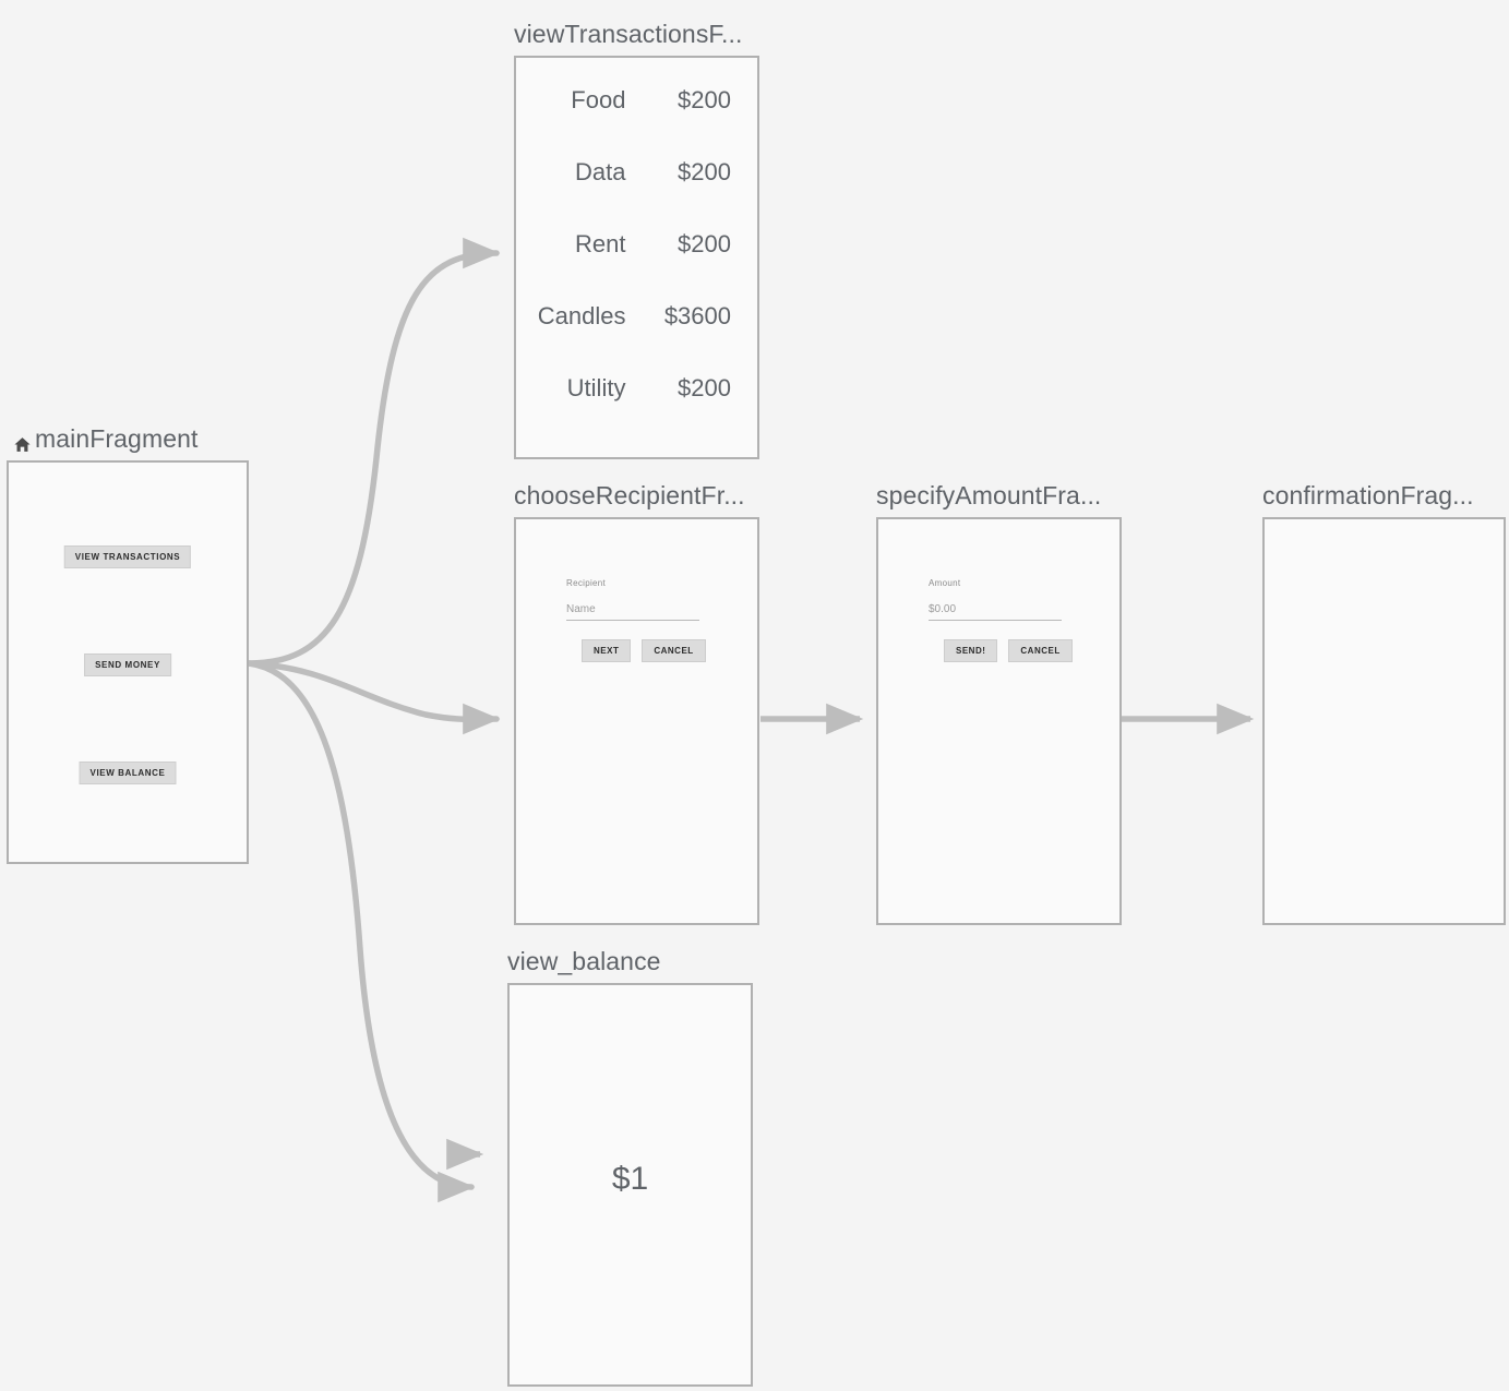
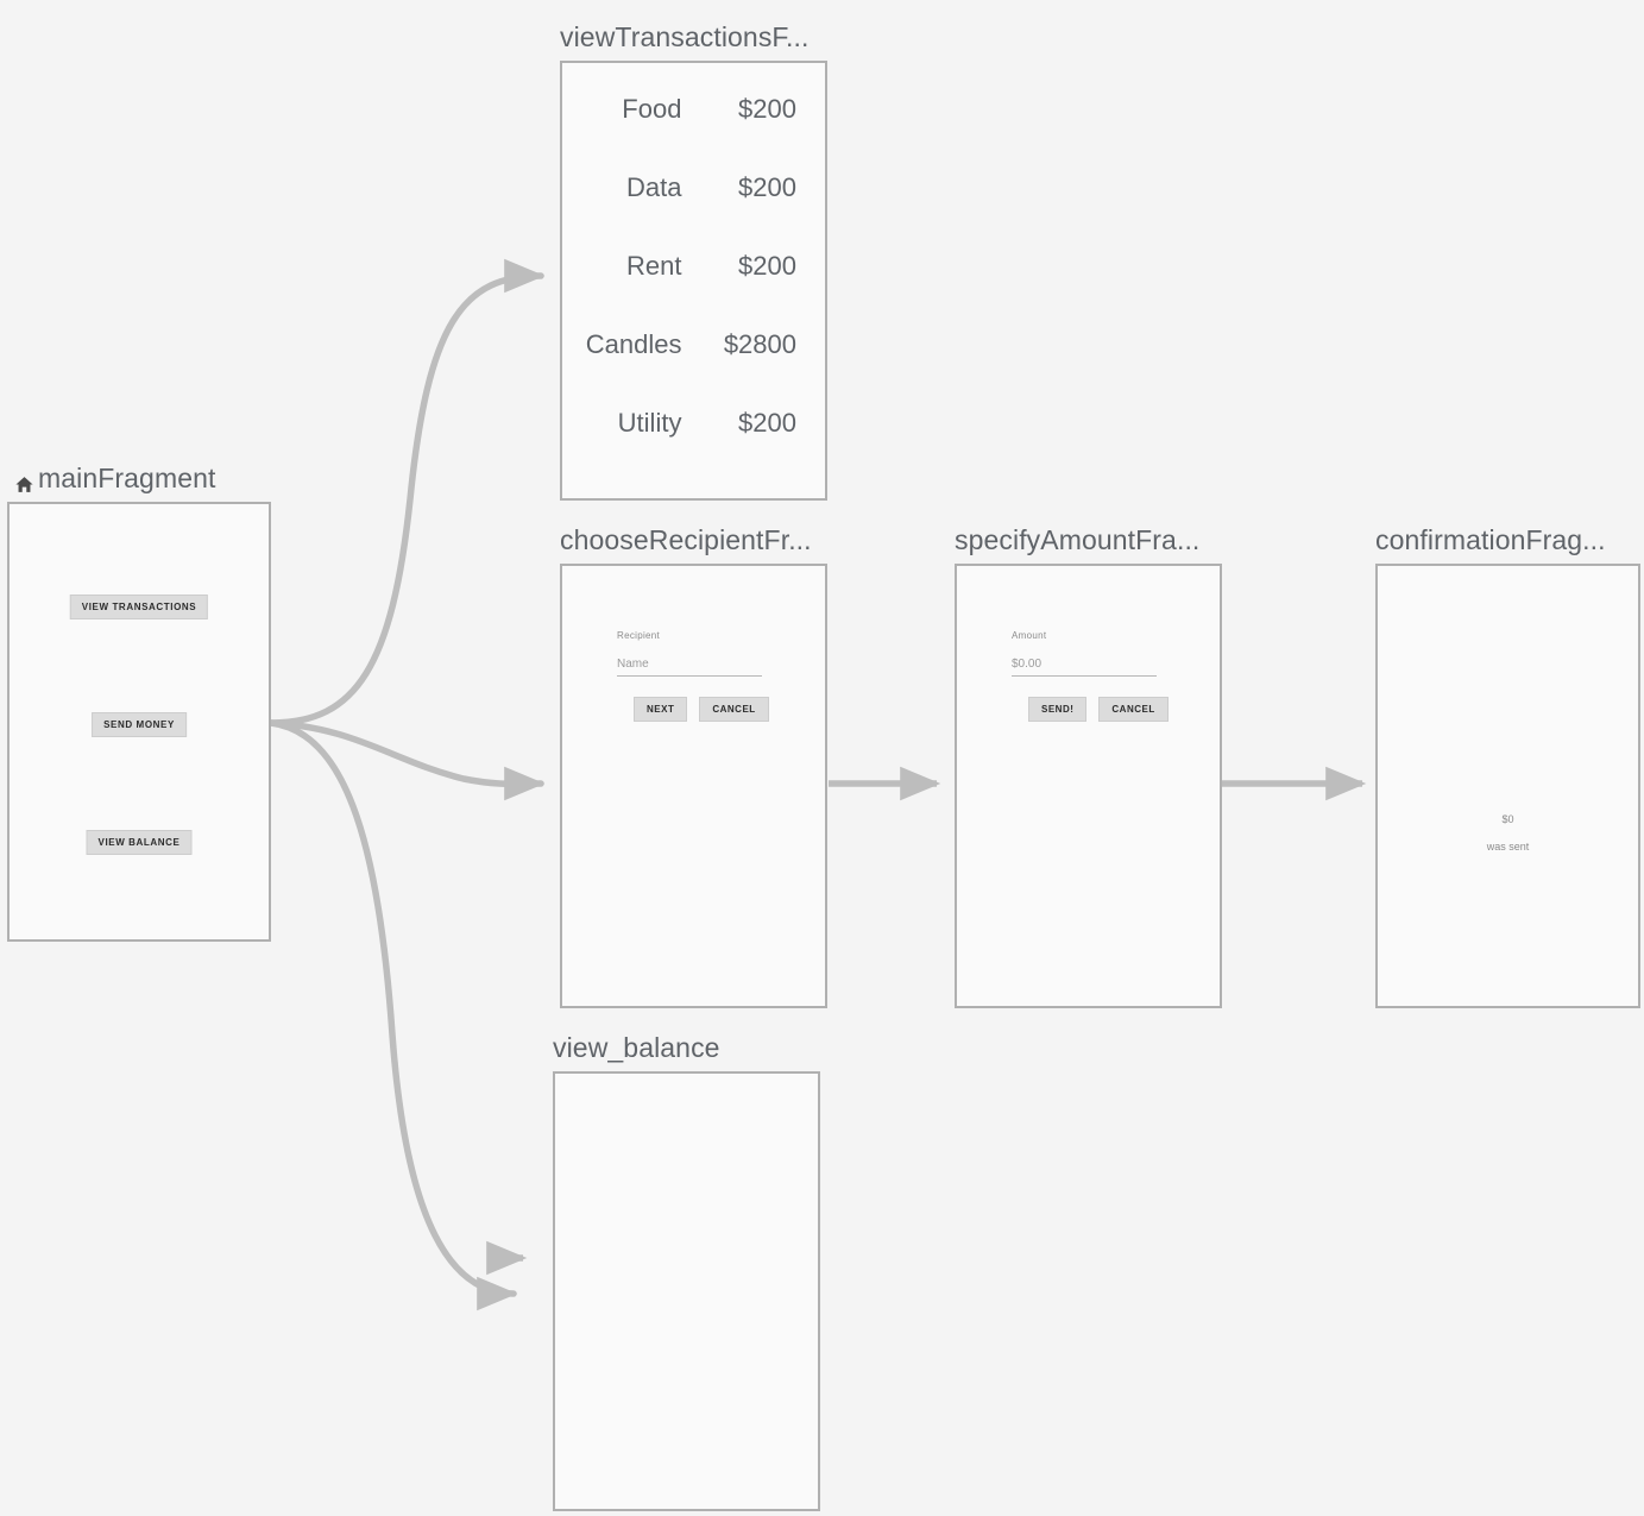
  mainFragment
  VIEW TRANSACTIONS
  SEND MONEY
  VIEW BALANCE
  viewTransactionsF...
  Food
  $200
  Data
  $200
  Rent
  $200
  Candles
- $3600
+ $2800
  Utility
  $200
  chooseRecipientFr...
  Recipient
  Name
  NEXT
  CANCEL
  specifyAmountFra...
  Amount
  $0.00
  SEND!
  CANCEL
  confirmationFrag...
+ $0
+ was sent
  view_balance
- $1
